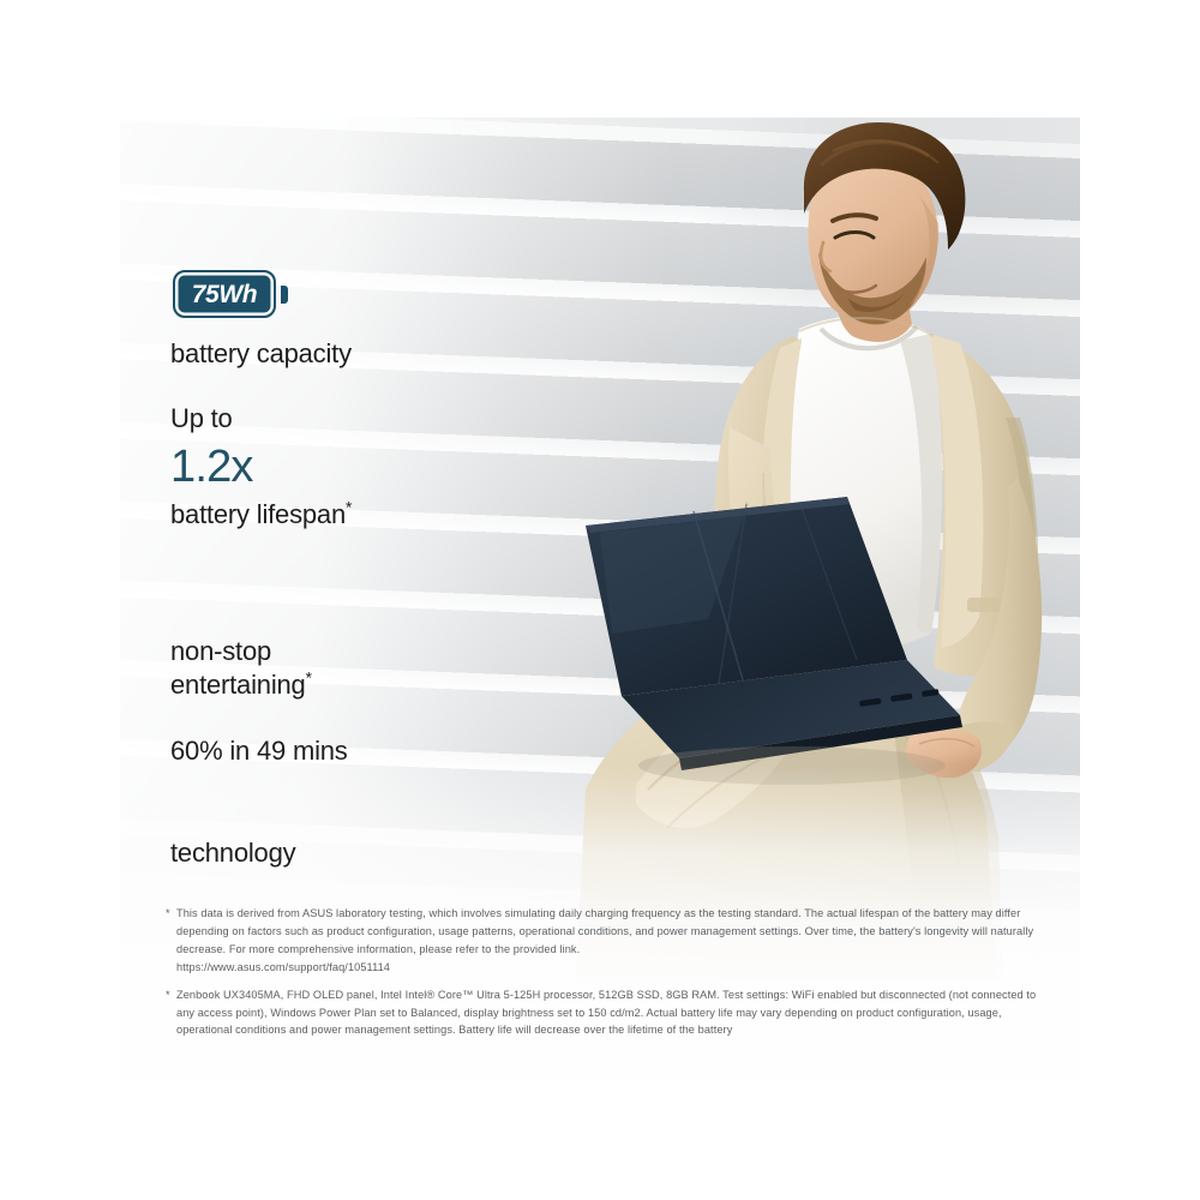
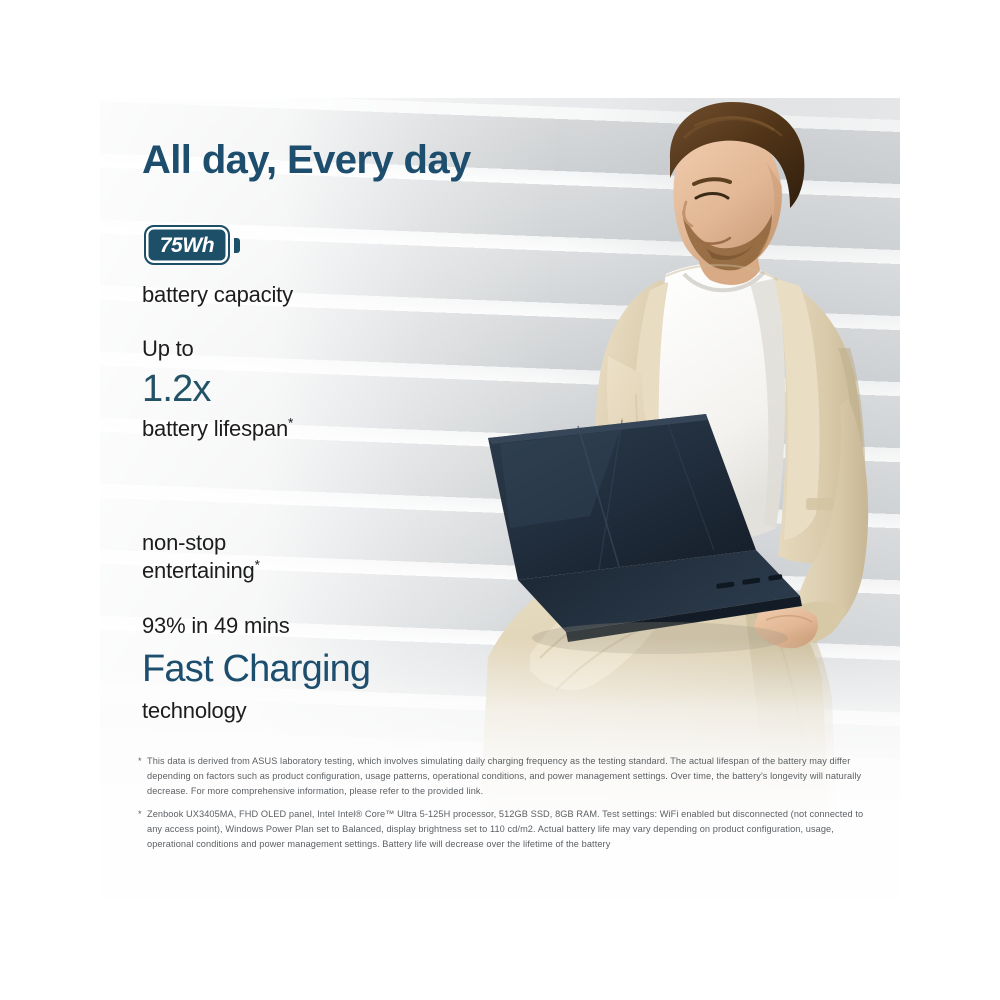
+ All day, Every day
  75Wh
  battery capacity
  Up to
  1.2x
  battery lifespan*
  non-stop
  entertaining*
- 60% in 49 mins
+ 93% in 49 mins
+ Fast Charging
  technology
  *
  This data is derived from ASUS laboratory testing, which involves simulating daily charging frequency as the testing standard. The actual lifespan of the battery may differ depending on factors such as product configuration, usage patterns, operational conditions, and power management settings. Over time, the battery's longevity will naturally decrease. For more comprehensive information, please refer to the provided link.
- https://www.asus.com/support/faq/1051114
  *
- Zenbook UX3405MA, FHD OLED panel, Intel Intel® Core™ Ultra 5-125H processor, 512GB SSD, 8GB RAM. Test settings: WiFi enabled but disconnected (not connected to any access point), Windows Power Plan set to Balanced, display brightness set to 150 cd/m2. Actual battery life may vary depending on product configuration, usage, operational conditions and power management settings. Battery life will decrease over the lifetime of the battery
+ Zenbook UX3405MA, FHD OLED panel, Intel Intel® Core™ Ultra 5-125H processor, 512GB SSD, 8GB RAM. Test settings: WiFi enabled but disconnected (not connected to any access point), Windows Power Plan set to Balanced, display brightness set to 110 cd/m2. Actual battery life may vary depending on product configuration, usage, operational conditions and power management settings. Battery life will decrease over the lifetime of the battery
